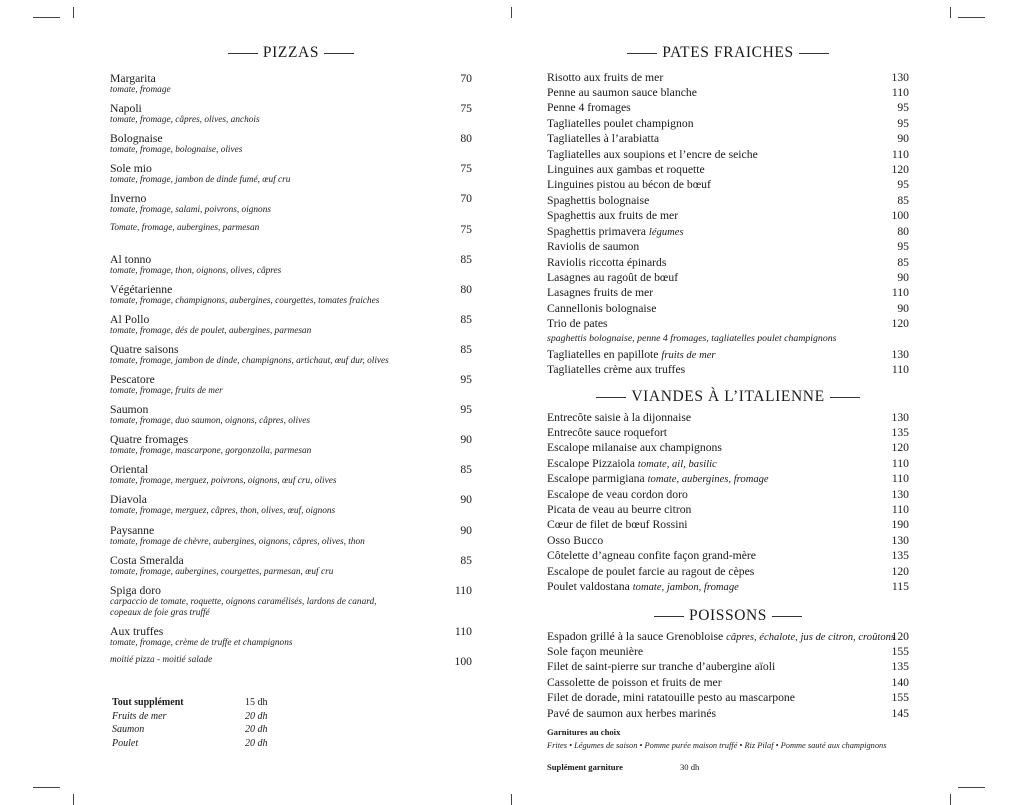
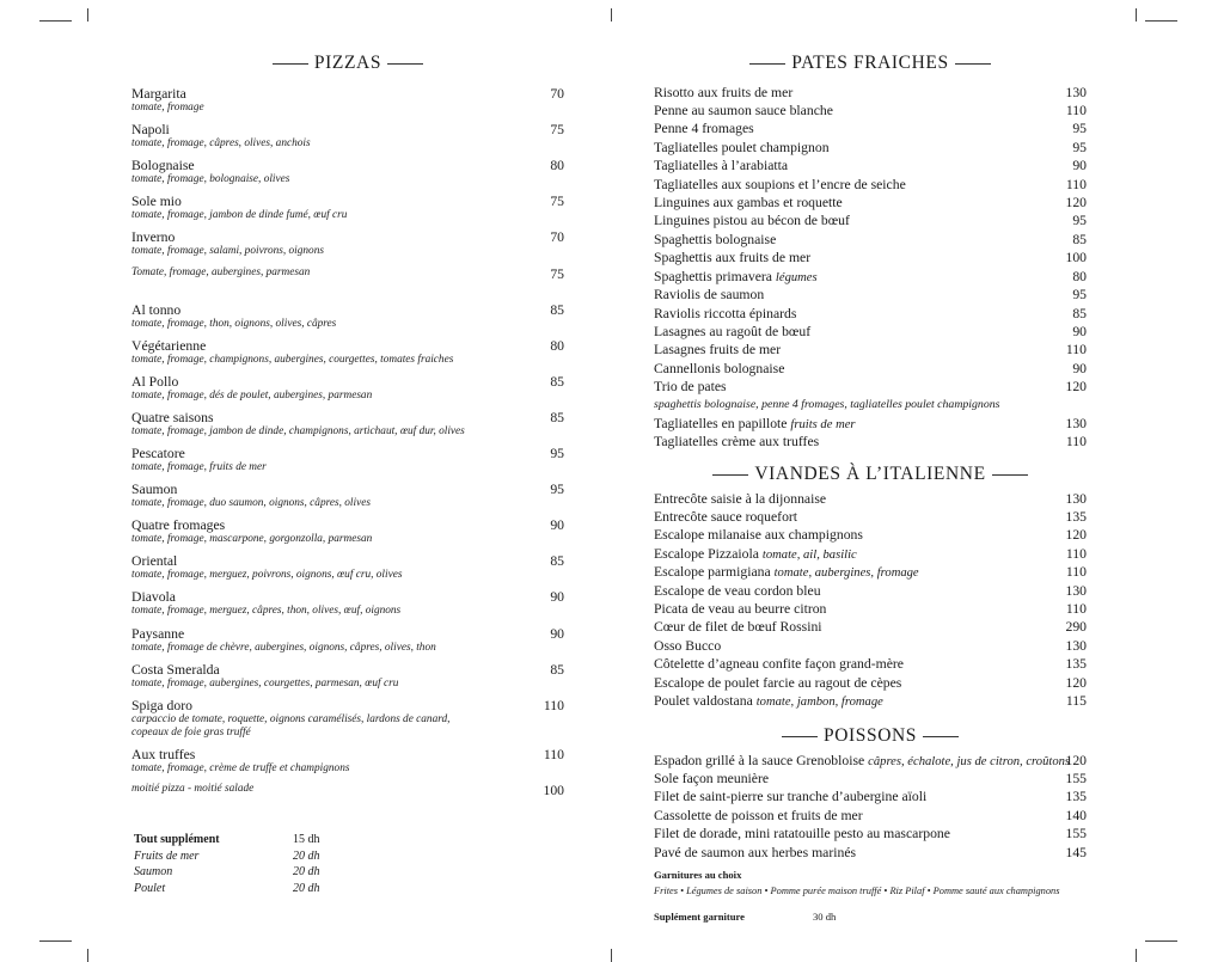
  PIZZAS
  Margarita
  70
  tomate, fromage
  Napoli
  75
  tomate, fromage, câpres, olives, anchois
  Bolognaise
  80
  tomate, fromage, bolognaise, olives
  Sole mio
  75
  tomate, fromage, jambon de dinde fumé, œuf cru
  Inverno
  70
  tomate, fromage, salami, poivrons, oignons
  75
  Tomate, fromage, aubergines, parmesan
  Al tonno
  85
  tomate, fromage, thon, oignons, olives, câpres
  Végétarienne
  80
  tomate, fromage, champignons, aubergines, courgettes, tomates fraiches
  Al Pollo
  85
  tomate, fromage, dés de poulet, aubergines, parmesan
  Quatre saisons
  85
  tomate, fromage, jambon de dinde, champignons, artichaut, œuf dur, olives
  Pescatore
  95
  tomate, fromage, fruits de mer
  Saumon
  95
  tomate, fromage, duo saumon, oignons, câpres, olives
  Quatre fromages
  90
  tomate, fromage, mascarpone, gorgonzolla, parmesan
  Oriental
  85
  tomate, fromage, merguez, poivrons, oignons, œuf cru, olives
  Diavola
  90
  tomate, fromage, merguez, câpres, thon, olives, œuf, oignons
  Paysanne
  90
  tomate, fromage de chèvre, aubergines, oignons, câpres, olives, thon
  Costa Smeralda
  85
  tomate, fromage, aubergines, courgettes, parmesan, œuf cru
  Spiga doro
  110
  carpaccio de tomate, roquette, oignons caramélisés, lardons de canard,
  copeaux de foie gras truffé
  Aux truffes
  110
  tomate, fromage, crème de truffe et champignons
  100
  moitié pizza - moitié salade
  Tout supplément 15 dh
  Fruits de mer 20 dh
  Saumon 20 dh
  Poulet 20 dh
  PATES FRAICHES
  Risotto aux fruits de mer
  130
  Penne au saumon sauce blanche
  110
  Penne 4 fromages
  95
  Tagliatelles poulet champignon
  95
  Tagliatelles à l’arabiatta
  90
  Tagliatelles aux soupions et l’encre de seiche
  110
  Linguines aux gambas et roquette
  120
  Linguines pistou au bécon de bœuf
  95
  Spaghettis bolognaise
  85
  Spaghettis aux fruits de mer
  100
  Spaghettis primavera légumes
  80
  Raviolis de saumon
  95
  Raviolis riccotta épinards
  85
  Lasagnes au ragoût de bœuf
  90
  Lasagnes fruits de mer
  110
  Cannellonis bolognaise
  90
  Trio de pates
  120
  Tagliatelles en papillote fruits de mer
  130
  Tagliatelles crème aux truffes
  110
  spaghettis bolognaise, penne 4 fromages, tagliatelles poulet champignons
  VIANDES À L’ITALIENNE
  Entrecôte saisie à la dijonnaise
  130
  Entrecôte sauce roquefort
  135
  Escalope milanaise aux champignons
  120
  Escalope Pizzaiola tomate, ail, basilic
  110
  Escalope parmigiana tomate, aubergines, fromage
  110
- Escalope de veau cordon doro
+ Escalope de veau cordon bleu
  130
  Picata de veau au beurre citron
  110
  Cœur de filet de bœuf Rossini
- 190
+ 290
  Osso Bucco
  130
  Côtelette d’agneau confite façon grand-mère
  135
  Escalope de poulet farcie au ragout de cèpes
  120
  Poulet valdostana tomate, jambon, fromage
  115
  POISSONS
  Espadon grillé à la sauce Grenobloise câpres, échalote, jus de citron, croûtons
  120
  Sole façon meunière
  155
  Filet de saint-pierre sur tranche d’aubergine aïoli
  135
  Cassolette de poisson et fruits de mer
  140
  Filet de dorade, mini ratatouille pesto au mascarpone
  155
  Pavé de saumon aux herbes marinés
  145
  Garnitures au choix
  Frites • Légumes de saison • Pomme purée maison truffé • Riz Pilaf • Pomme sauté aux champignons
  Suplément garniture 30 dh
